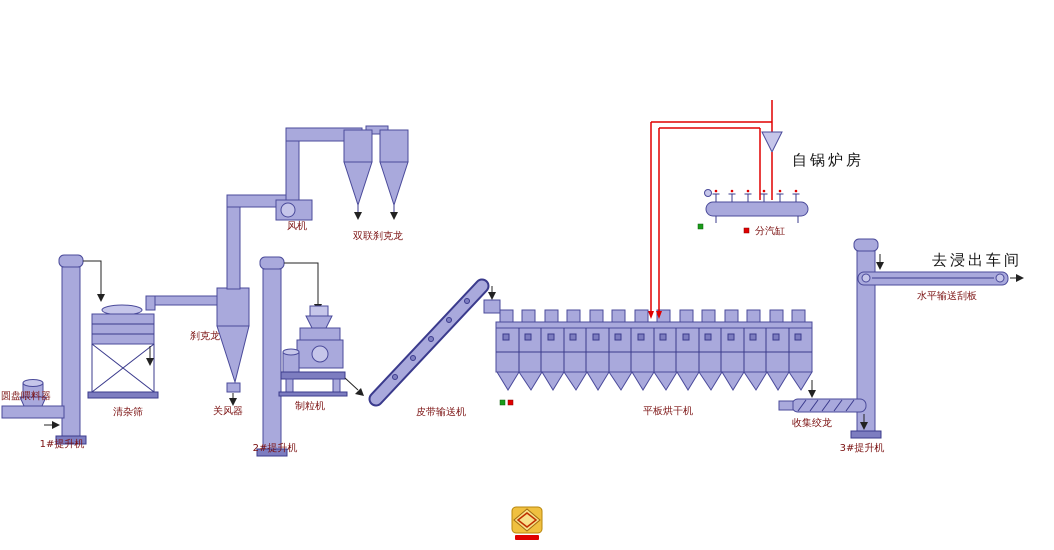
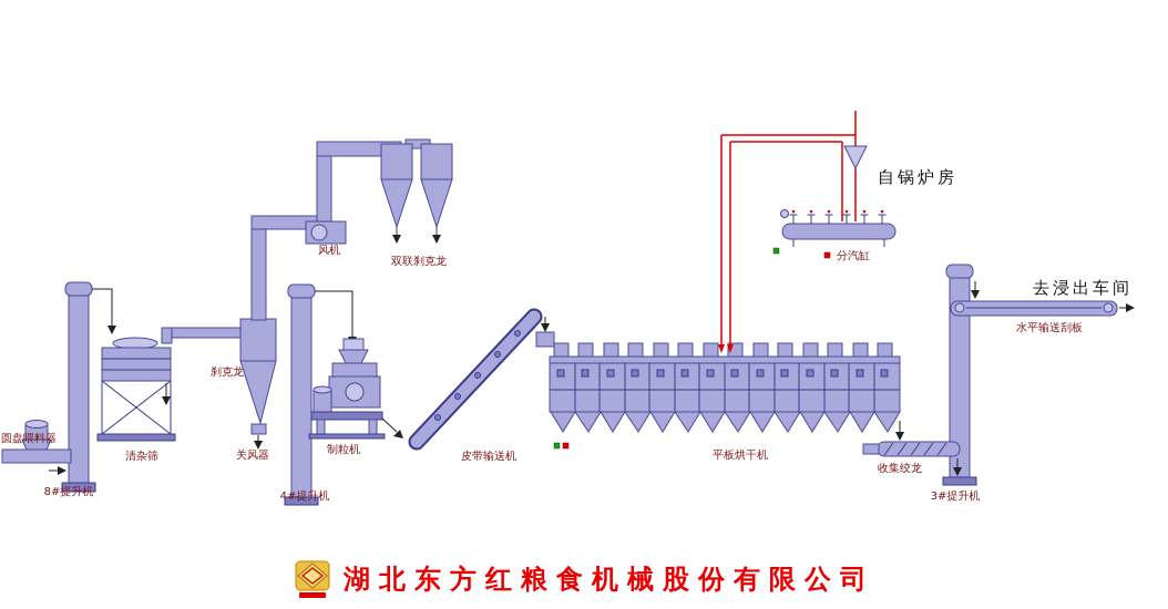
  风机
  双联刹克龙
  自锅炉房
  分汽缸
  去浸出车间
  水平输送刮板
  刹克龙
  圆盘喂料器
  清杂筛
  关风器
  制粒机
  皮带输送机
  平板烘干机
  收集绞龙
- 1#提升机
+ 8#提升机
- 2#提升机
+ 4#提升机
  3#提升机
+ 湖北东方红粮食机械股份有限公司
